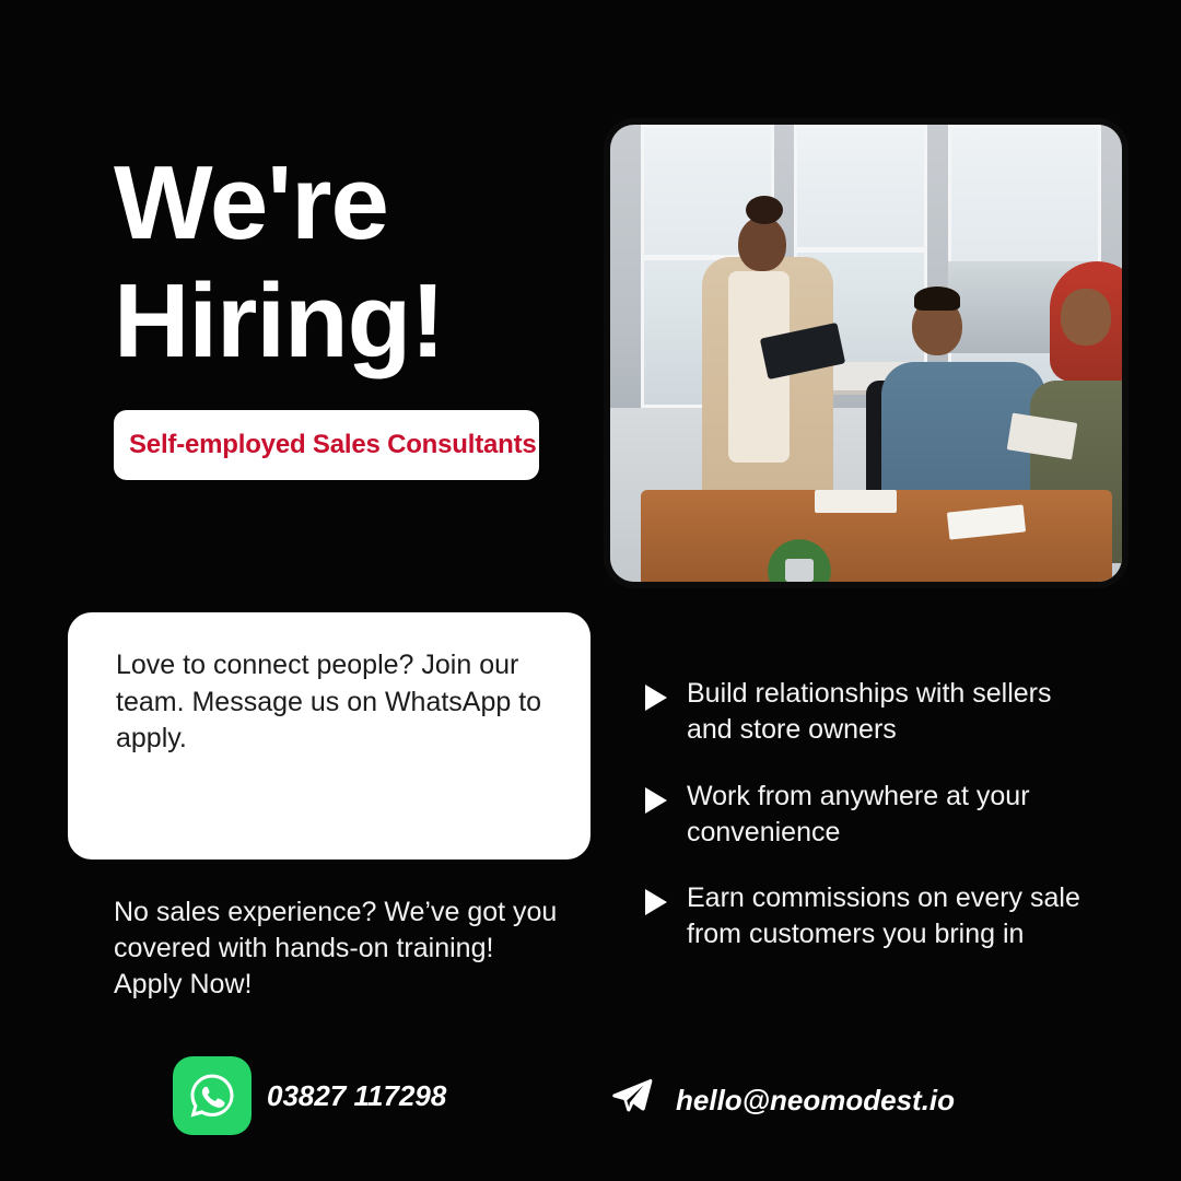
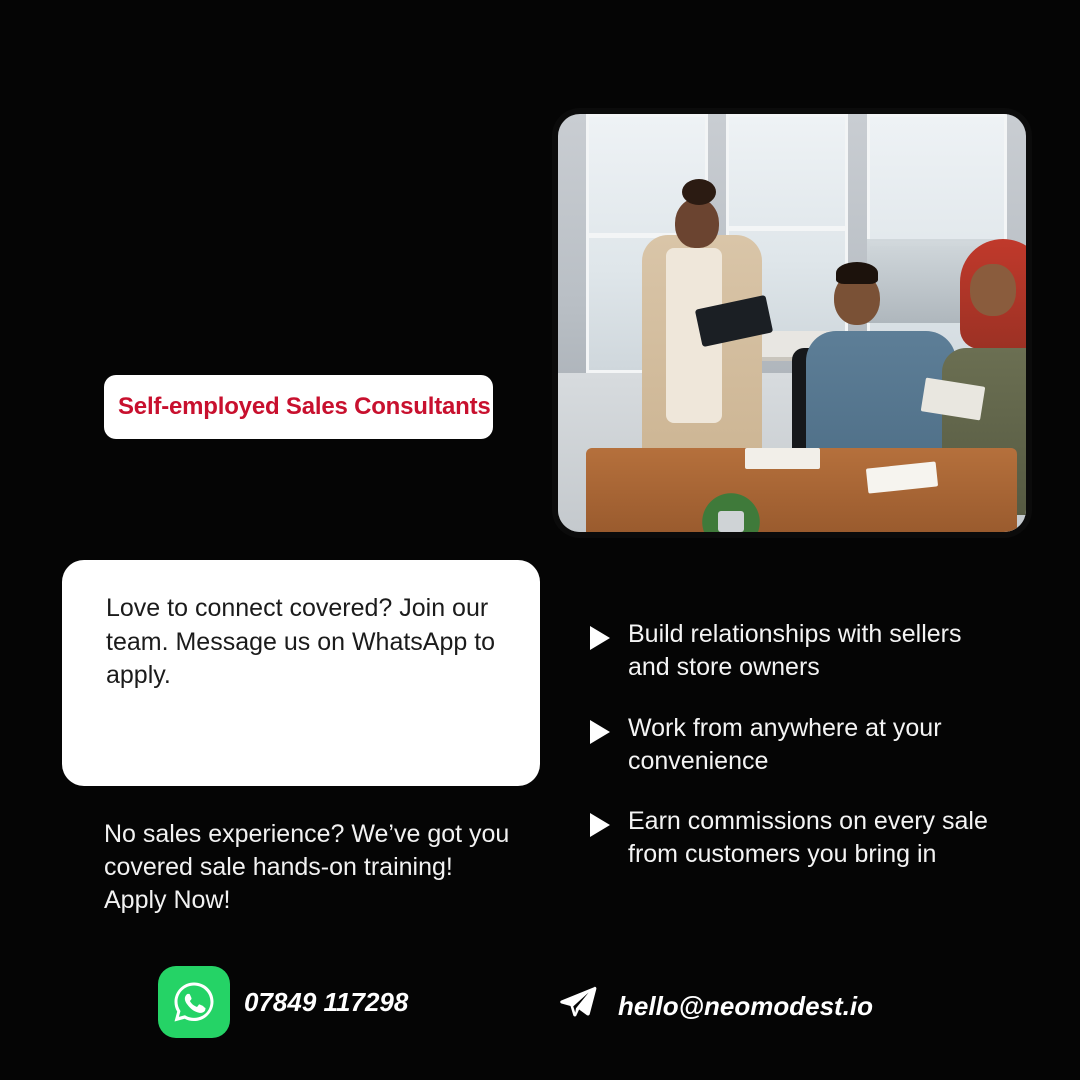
- We're
- Hiring!
  Self-employed Sales Consultants
- Love to connect people? Join our team. Message us on WhatsApp to apply.
+ Love to connect covered? Join our team. Message us on WhatsApp to apply.
- No sales experience? We’ve got you covered with hands-on training!
+ No sales experience? We’ve got you covered sale hands-on training!
  Apply Now!
  Build relationships with sellers and store owners
  Work from anywhere at your convenience
  Earn commissions on every sale from customers you bring in
- 03827 117298
+ 07849 117298
  hello@neomodest.io
